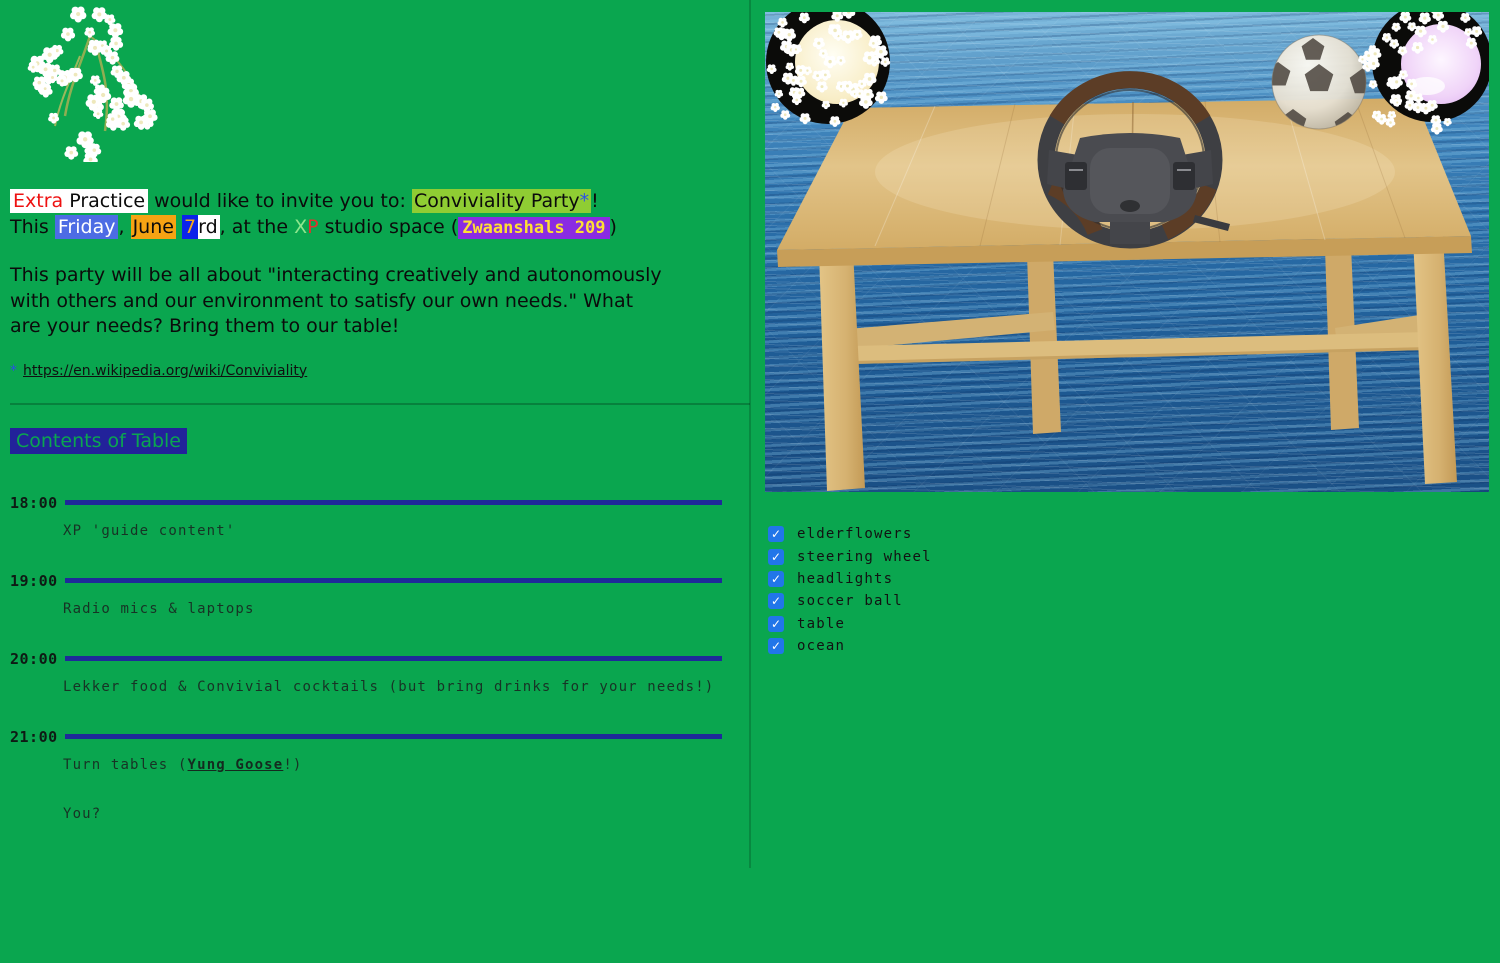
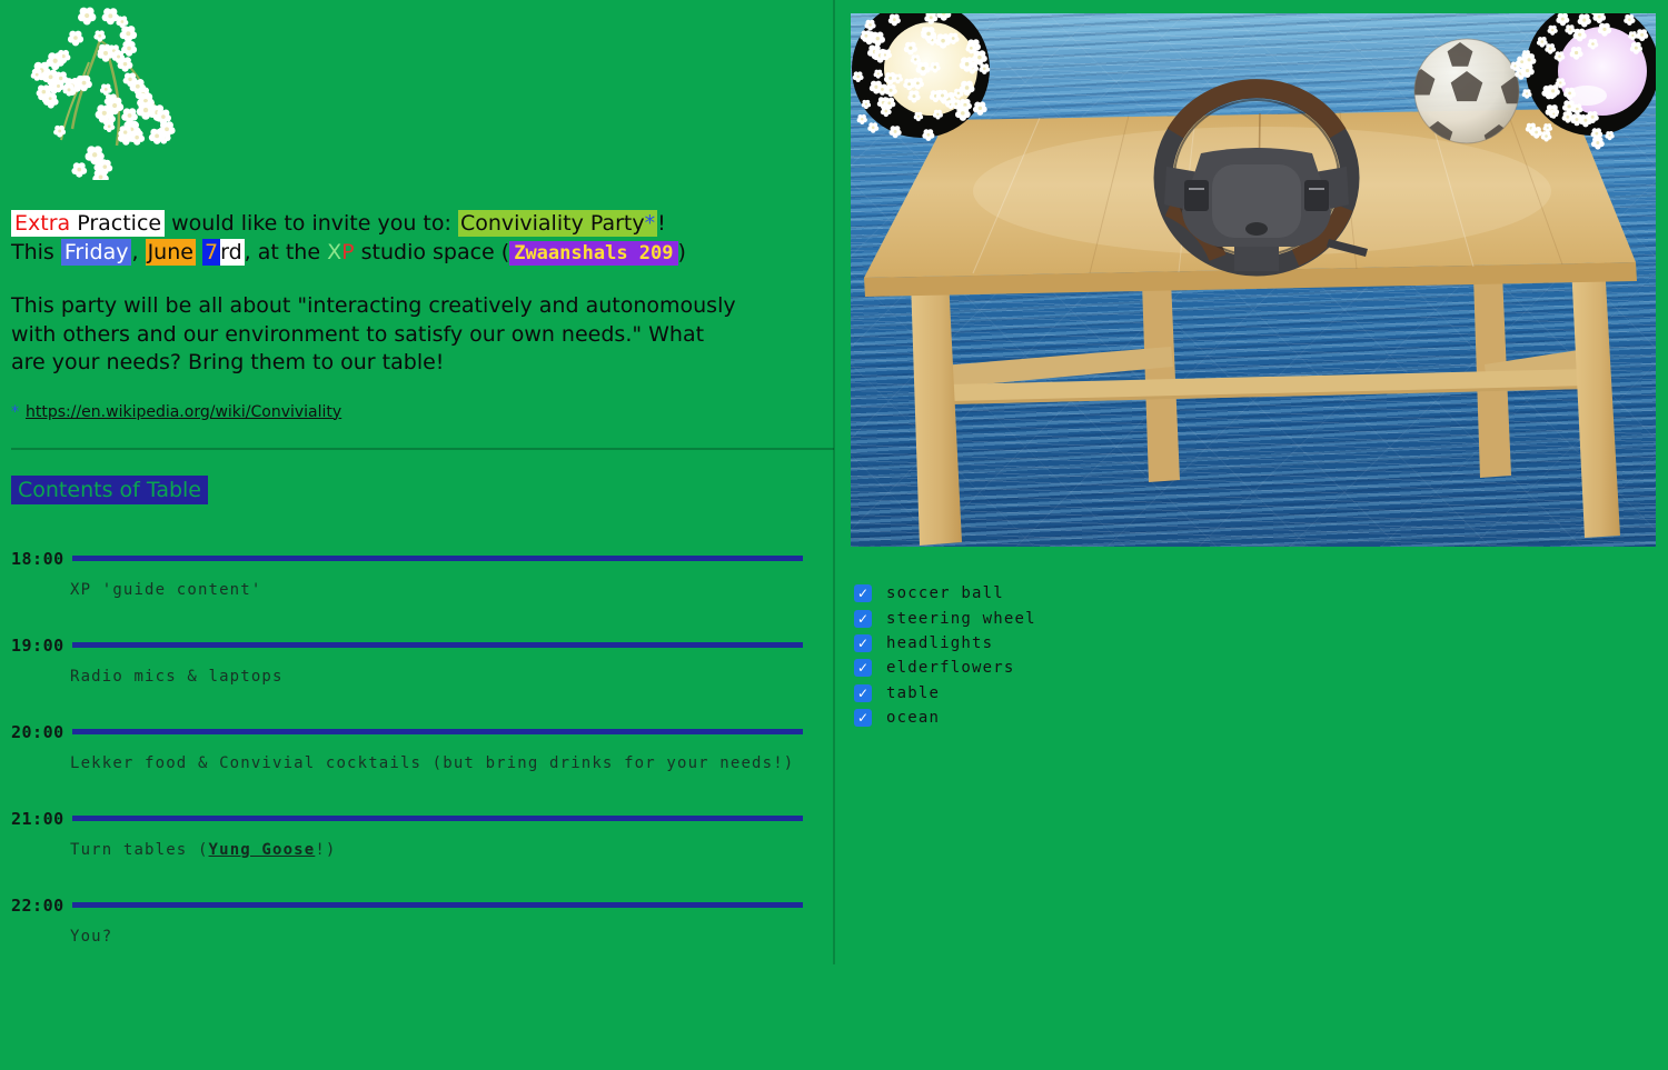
  Extra Practice would like to invite you to: Conviviality Party*!
  This Friday , June 7rd, at the XP studio space ( Zwaanshals 209 )
  This party will be all about "interacting creatively and autonomously with others and our environment to satisfy our own needs." What are your needs? Bring them to our table!
  * https://en.wikipedia.org/wiki/Conviviality
  Contents of Table
  18:00
  XP 'guide content'
  19:00
  Radio mics & laptops
  20:00
  Lekker food & Convivial cocktails (but bring drinks for your needs!)
  21:00
  Turn tables (Yung Goose!)
+ 22:00
  You?
  ✓
- elderflowers
+ soccer ball
  ✓
  steering wheel
  ✓
  headlights
  ✓
- soccer ball
+ elderflowers
  ✓
  table
  ✓
  ocean
